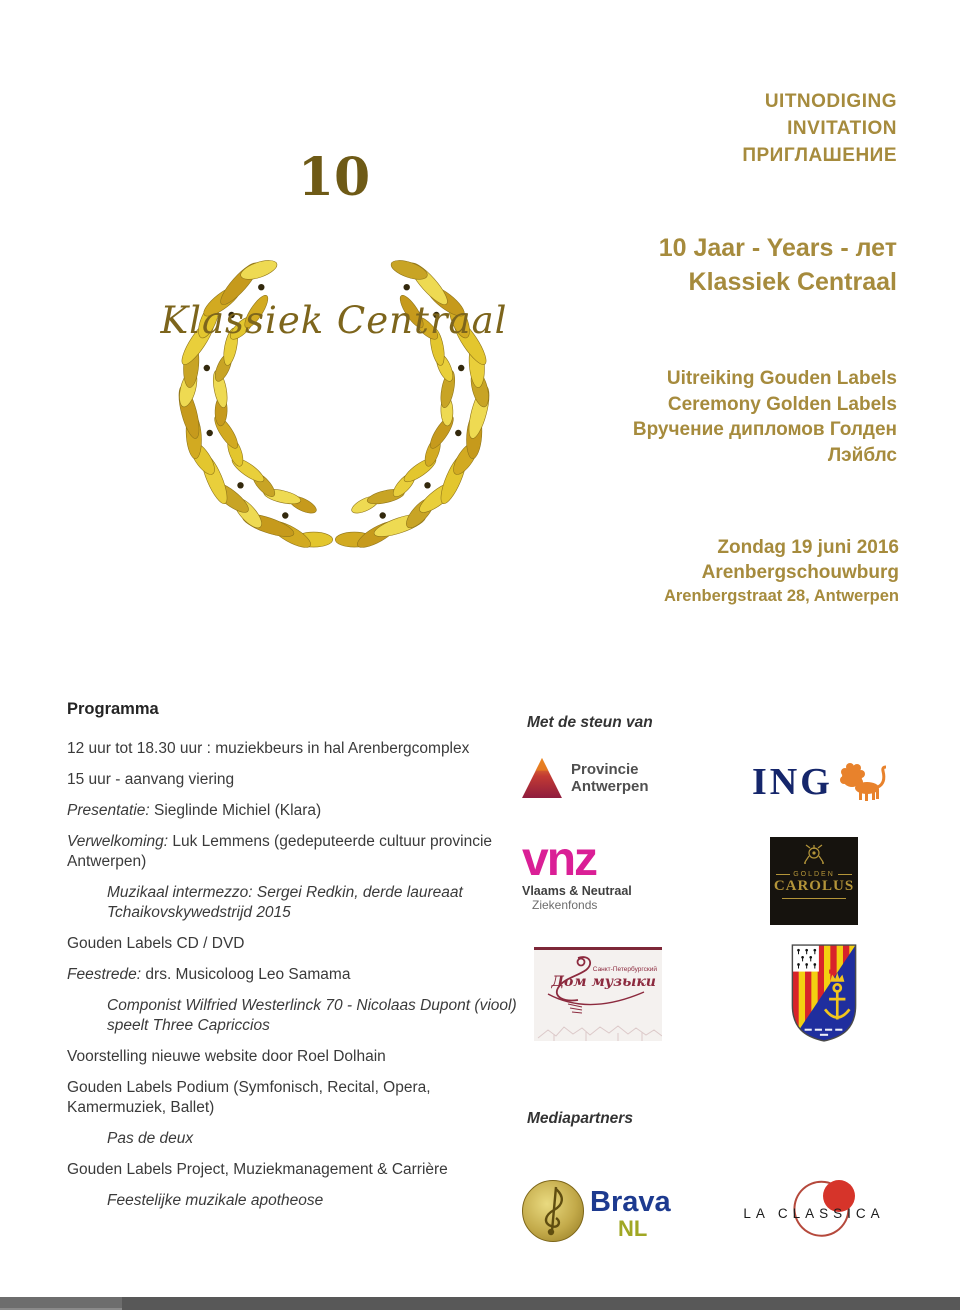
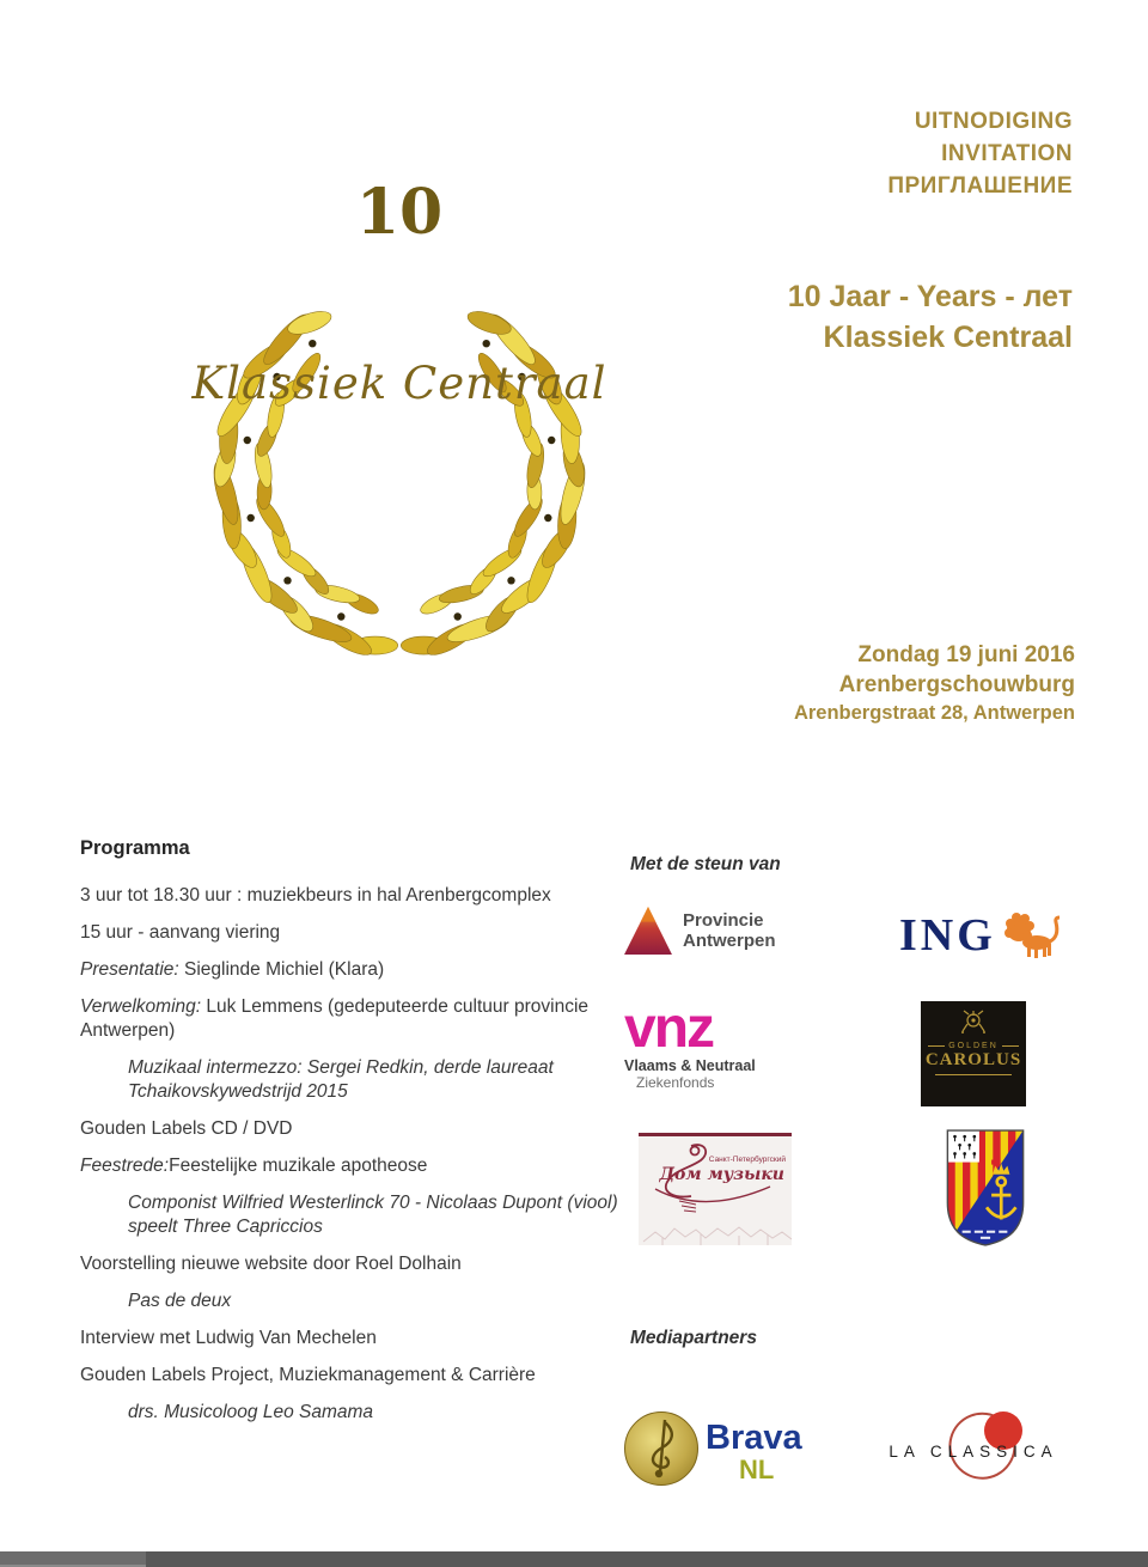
  UITNODIGING
  INVITATION
  ПРИГЛАШЕНИЕ
  10
  Klassiek Centraal
  10 Jaar - Years - лет
  Klassiek Centraal
- Uitreiking Gouden Labels
- Ceremony Golden Labels
- Вручение дипломов Голден
- Лэйблс
  Zondag 19 juni 2016
  Arenbergschouwburg
  Arenbergstraat 28, Antwerpen
  Programma
- 12 uur tot 18.30 uur : muziekbeurs in hal Arenbergcomplex
+ 3 uur tot 18.30 uur : muziekbeurs in hal Arenbergcomplex
  15 uur - aanvang viering
  Presentatie: Sieglinde Michiel (Klara)
  Verwelkoming: Luk Lemmens (gedeputeerde cultuur provincie Antwerpen)
  Muzikaal intermezzo: Sergei Redkin, derde laureaat Tchaikovskywedstrijd 2015
  Gouden Labels CD / DVD
- Feestrede: drs. Musicoloog Leo Samama
+ Feestrede:Feestelijke muzikale apotheose
  Componist Wilfried Westerlinck 70 - Nicolaas Dupont (viool) speelt Three Capriccios
  Voorstelling nieuwe website door Roel Dolhain
- Gouden Labels Podium (Symfonisch, Recital, Opera, Kamermuziek, Ballet)
  Pas de deux
+ Interview met Ludwig Van Mechelen
  Gouden Labels Project, Muziekmanagement & Carrière
- Feestelijke muzikale apotheose
+ drs. Musicoloog Leo Samama
  Met de steun van
  Provincie
  Antwerpen
  ING
  vnz
  Vlaams & Neutraal
  Ziekenfonds
  CAROLUS
  Дом музыки
  Mediapartners
  Brava
  NL
  LA CLASSICA
